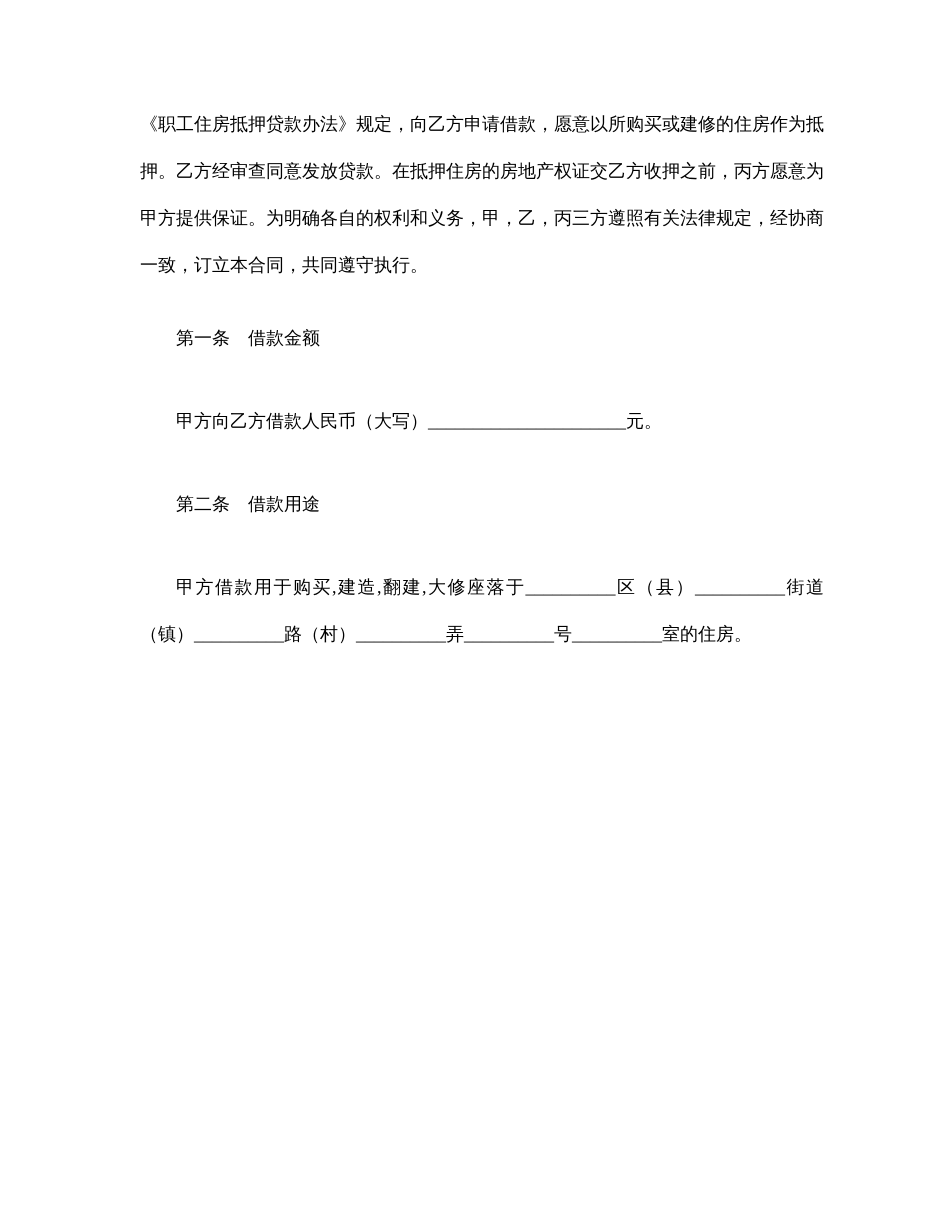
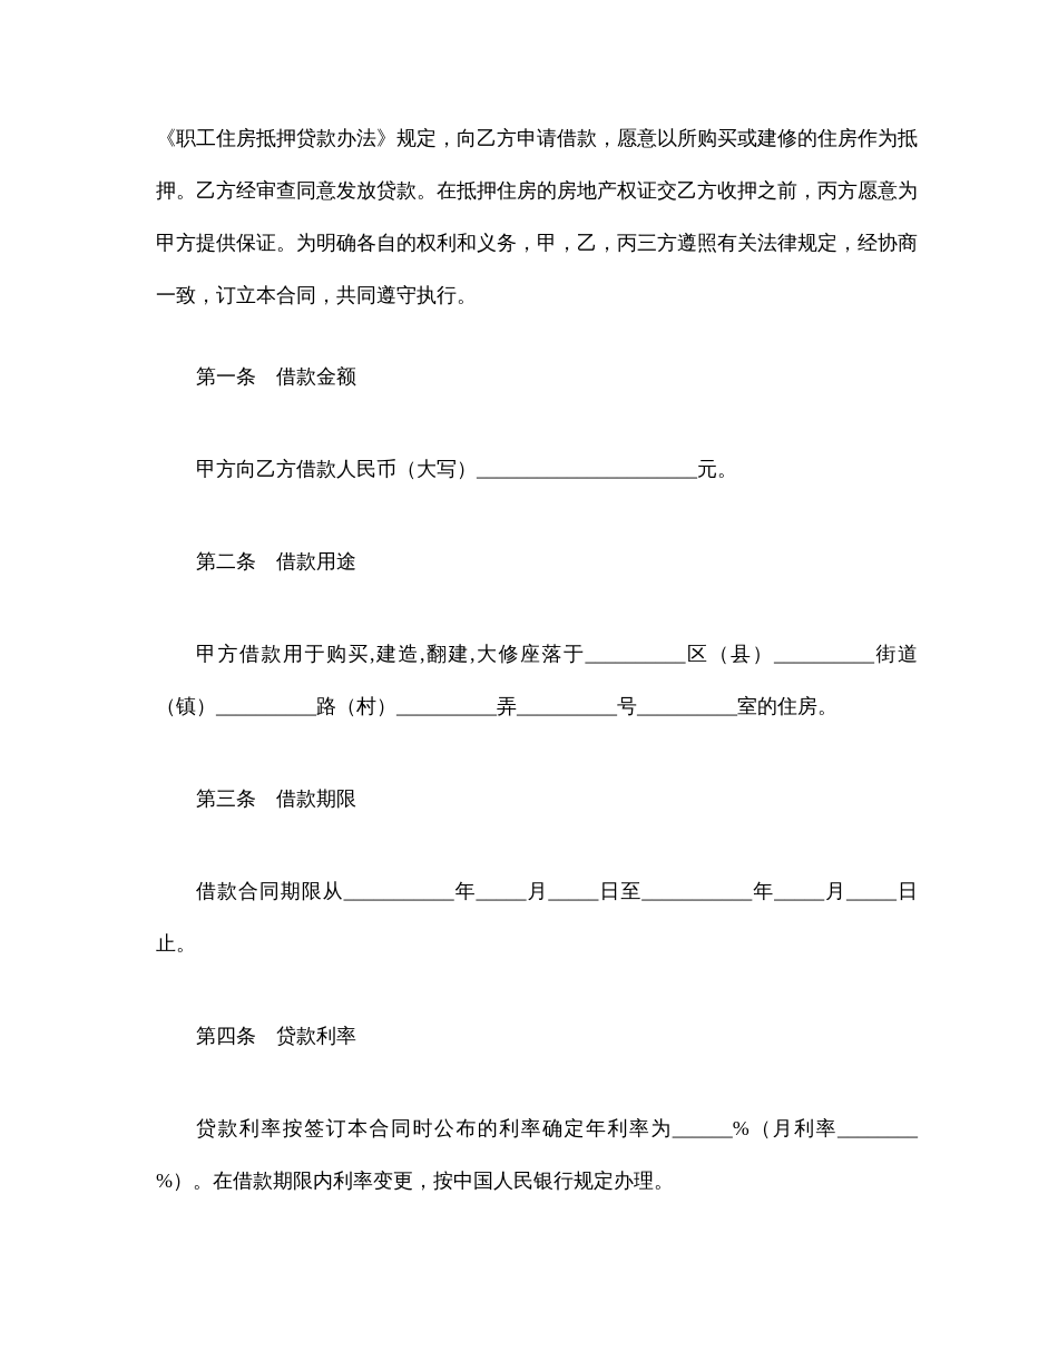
  《职工住房抵押贷款办法》规定，向乙方申请借款，愿意以所购买或建修的住房作为抵押。乙方经审查同意发放贷款。在抵押住房的房地产权证交乙方收押之前，丙方愿意为甲方提供保证。为明确各自的权利和义务，甲，乙，丙三方遵照有关法律规定，经协商一致，订立本合同，共同遵守执行。
  第一条 借款金额
  甲方向乙方借款人民币（大写）______________________元。
  第二条 借款用途
  甲方借款用于购买,建造,翻建,大修座落于__________区（县）__________街道（镇）__________路（村）__________弄__________号__________室的住房。
+ 第三条 借款期限
+ 借款合同期限从___________年_____月_____日至___________年_____月_____日止。
+ 第四条 贷款利率
+ 贷款利率按签订本合同时公布的利率确定年利率为______%（月利率________​%）。在借款期限内利率变更，按中国人民银行规定办理。
